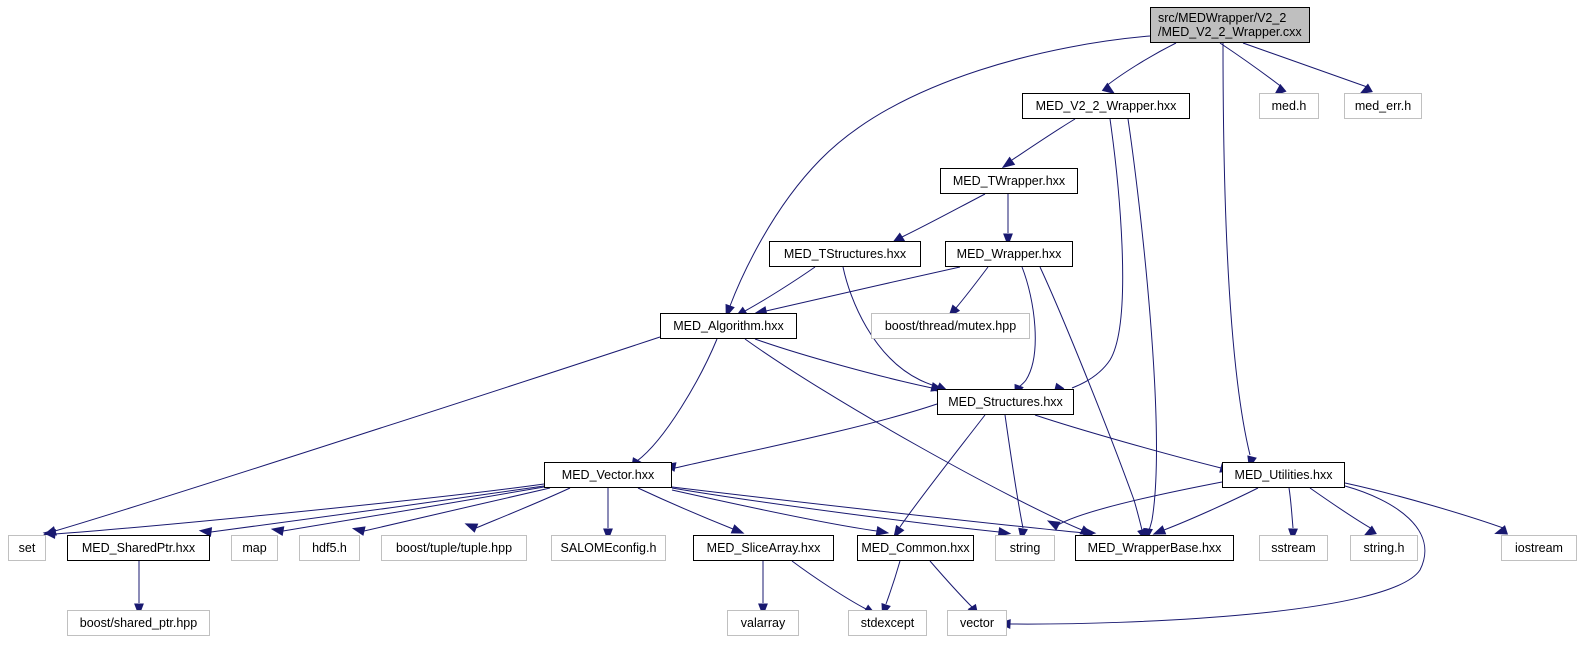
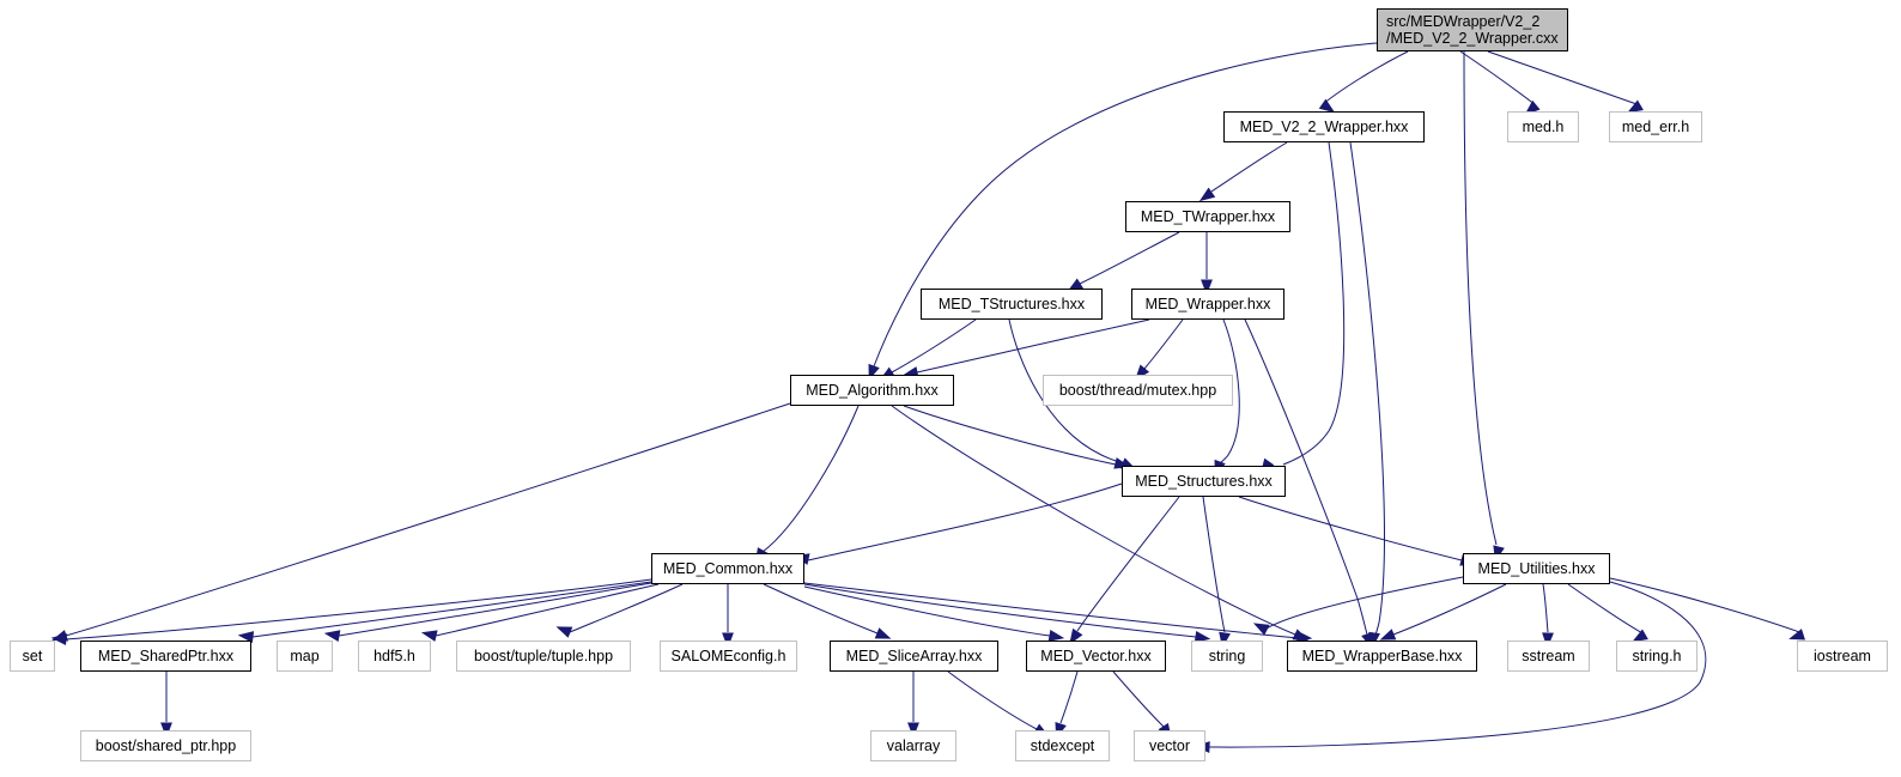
  src/MEDWrapper/V2_2
  /MED_V2_2_Wrapper.cxx
  MED_V2_2_Wrapper.hxx
  med.h
  med_err.h
  MED_TWrapper.hxx
  MED_TStructures.hxx
  MED_Wrapper.hxx
  MED_Algorithm.hxx
  boost/thread/mutex.hpp
  MED_Structures.hxx
- MED_Vector.hxx
+ MED_Common.hxx
  MED_Utilities.hxx
  set
  MED_SharedPtr.hxx
  map
  hdf5.h
  boost/tuple/tuple.hpp
  SALOMEconfig.h
  MED_SliceArray.hxx
- MED_Common.hxx
+ MED_Vector.hxx
  string
  MED_WrapperBase.hxx
  sstream
  string.h
  iostream
  boost/shared_ptr.hpp
  valarray
  stdexcept
  vector
